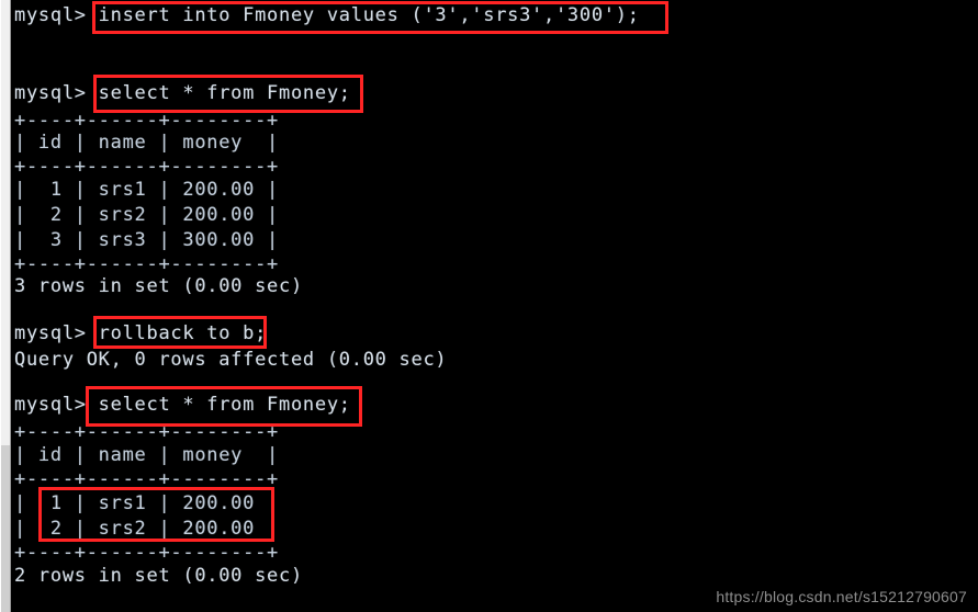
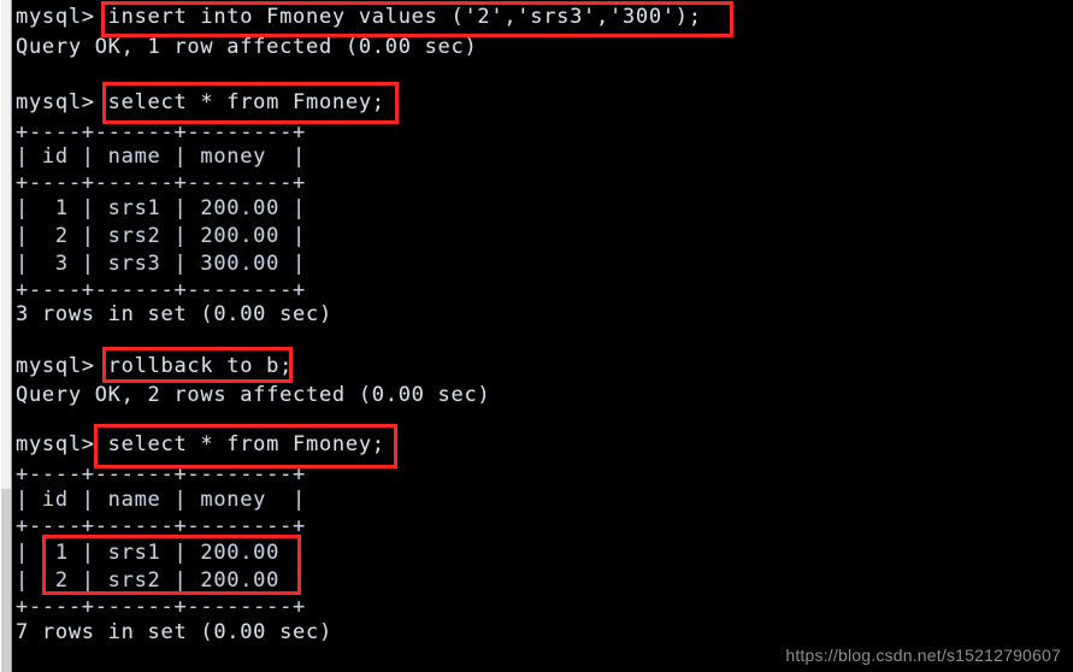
- mysql> insert into Fmoney values ('3','srs3','300');
+ mysql> insert into Fmoney values ('2','srs3','300');
+ Query OK, 1 row affected (0.00 sec)
  mysql> select * from Fmoney;
  +----+------+--------+
  | id | name | money |
  +----+------+--------+
  | 1 | srs1 | 200.00 |
  | 2 | srs2 | 200.00 |
  | 3 | srs3 | 300.00 |
  +----+------+--------+
  3 rows in set (0.00 sec)
  mysql> rollback to b;
- Query OK, 0 rows affected (0.00 sec)
+ Query OK, 2 rows affected (0.00 sec)
  mysql> select * from Fmoney;
  +----+------+--------+
  | id | name | money |
  +----+------+--------+
  | 1 | srs1 | 200.00 |
  | 2 | srs2 | 200.00 |
  +----+------+--------+
- 2 rows in set (0.00 sec)
+ 7 rows in set (0.00 sec)
  https://blog.csdn.net/s15212790607
